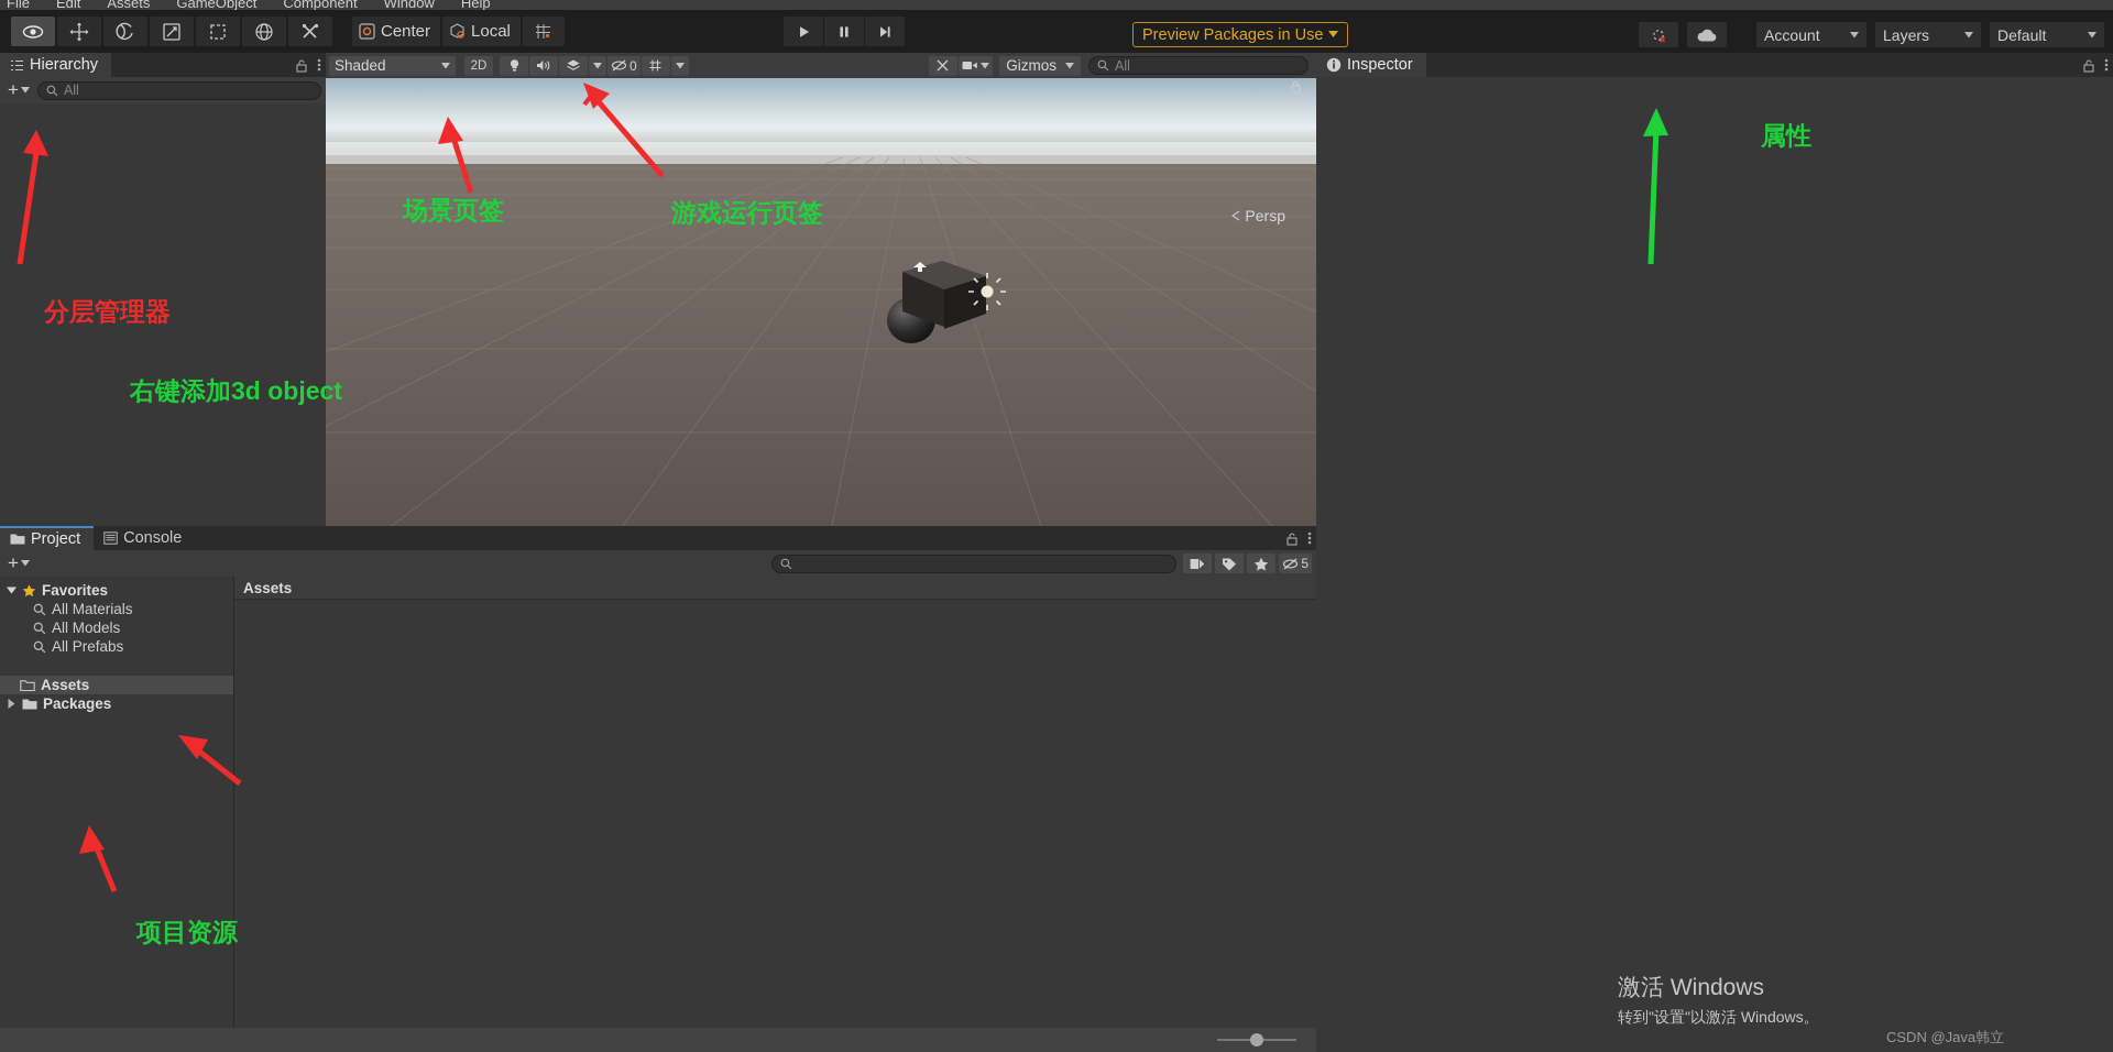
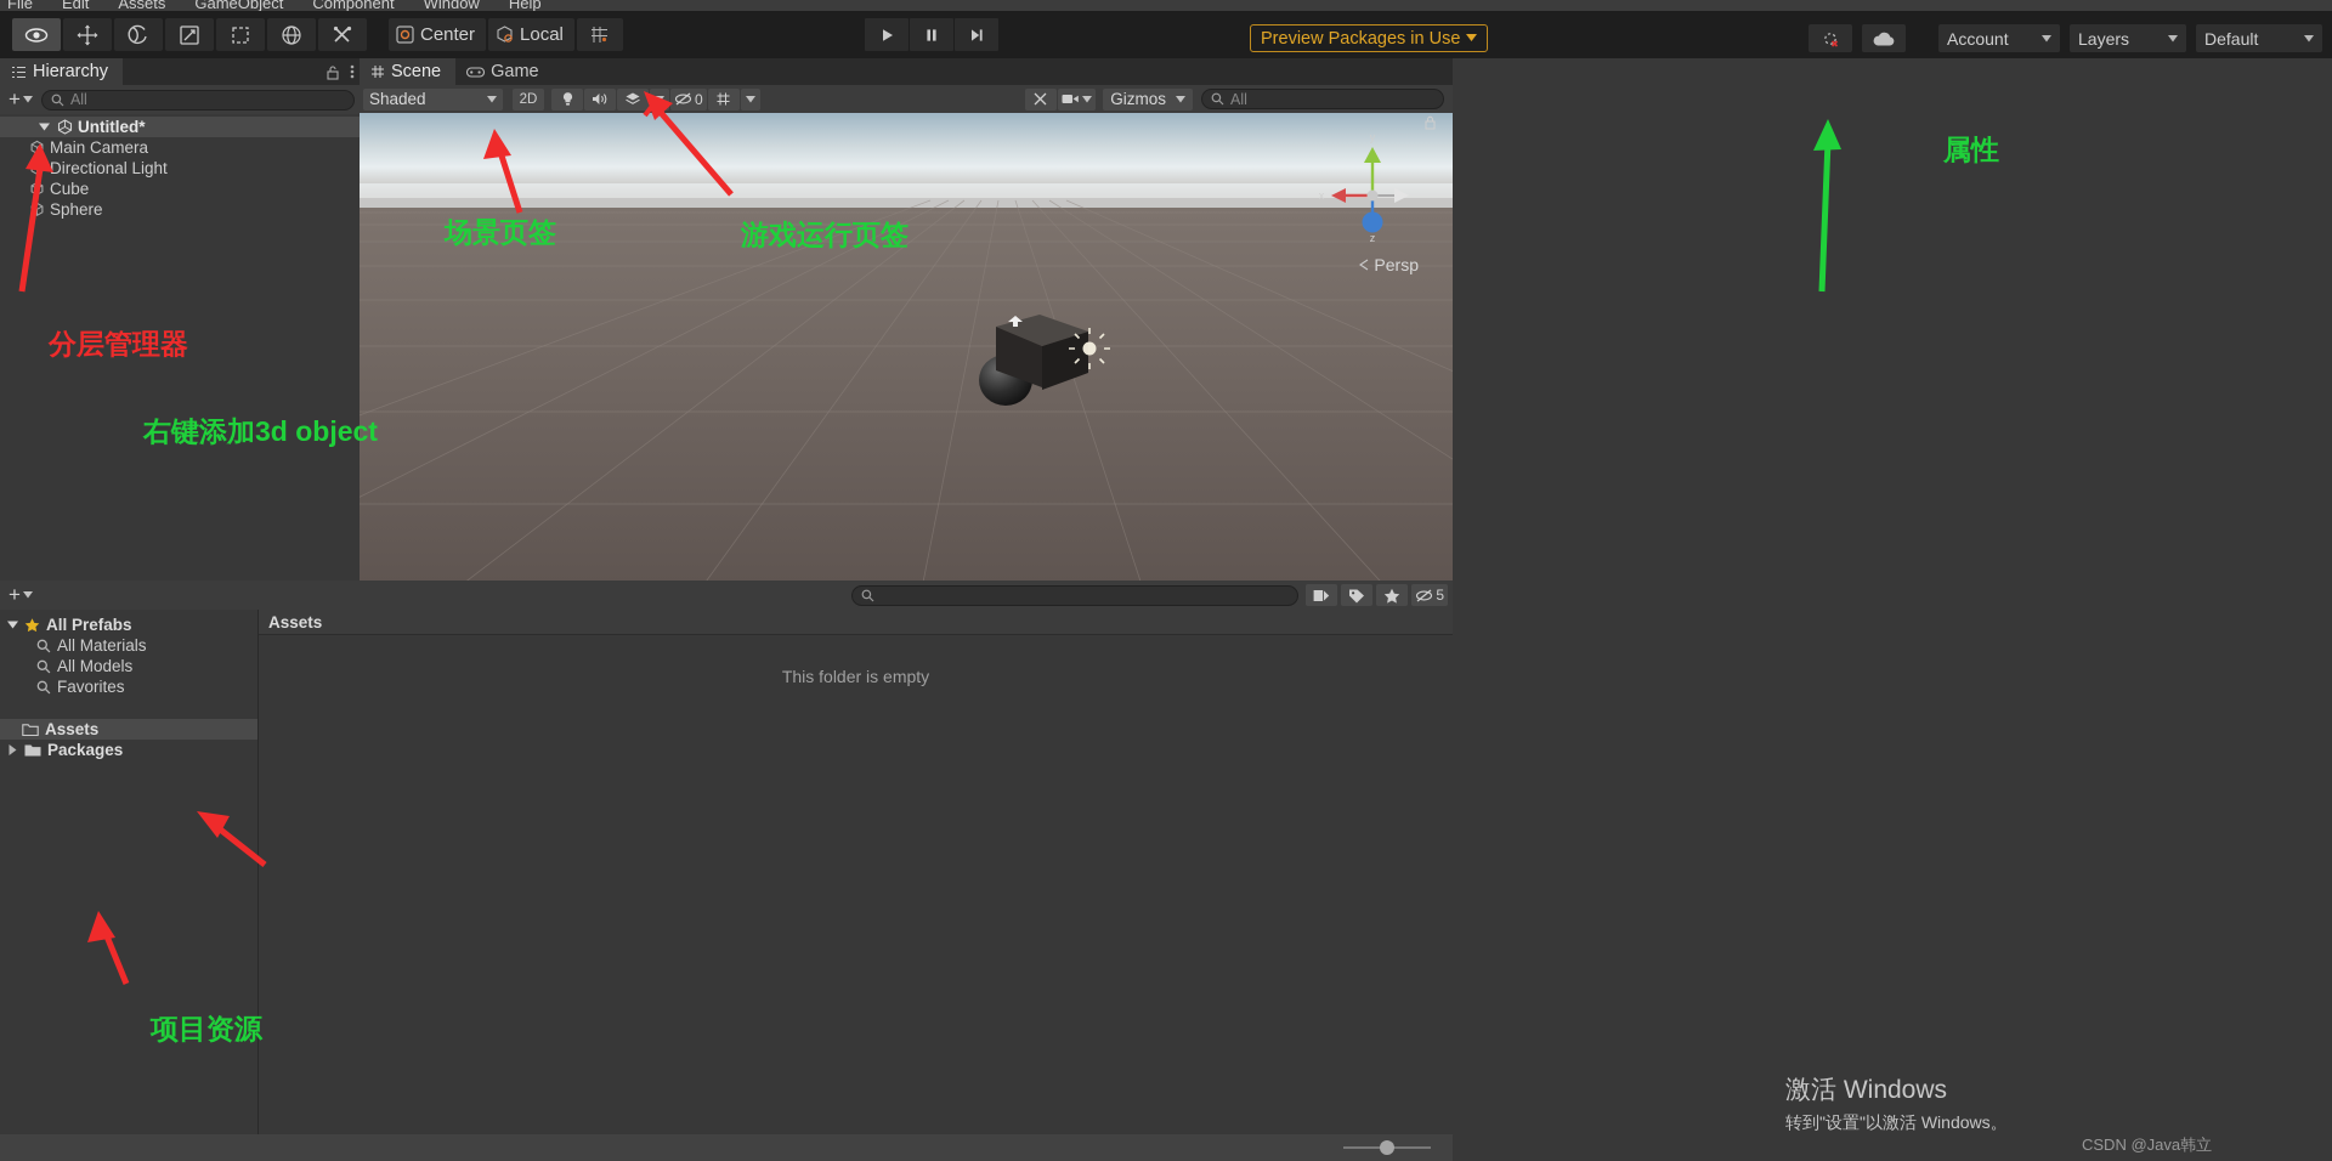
  File
  Edit
  Assets
  GameObject
  Component
  Window
  Help
  Center
  Local
  Preview Packages in Use
  Account
  Layers
  Default
  Hierarchy
  +
  All
+ Untitled*
+ Main Camera
+ Directional Light
+ Cube
+ Sphere
+ Scene
+ Game
  Shaded
  2D
  0
  Gizmos
  All
+ x
+ z
  Persp
- Inspector
- Project
- Console
  +
  5
- Favorites
+ All Prefabs
  All Materials
  All Models
- All Prefabs
+ Favorites
  Assets
  Packages
  Assets
+ This folder is empty
  分层管理器
  右键添加3d object
  场景页签
  游戏运行页签
  属性
  项目资源
  激活 Windows
  转到"设置"以激活 Windows。
  CSDN @Java韩立
